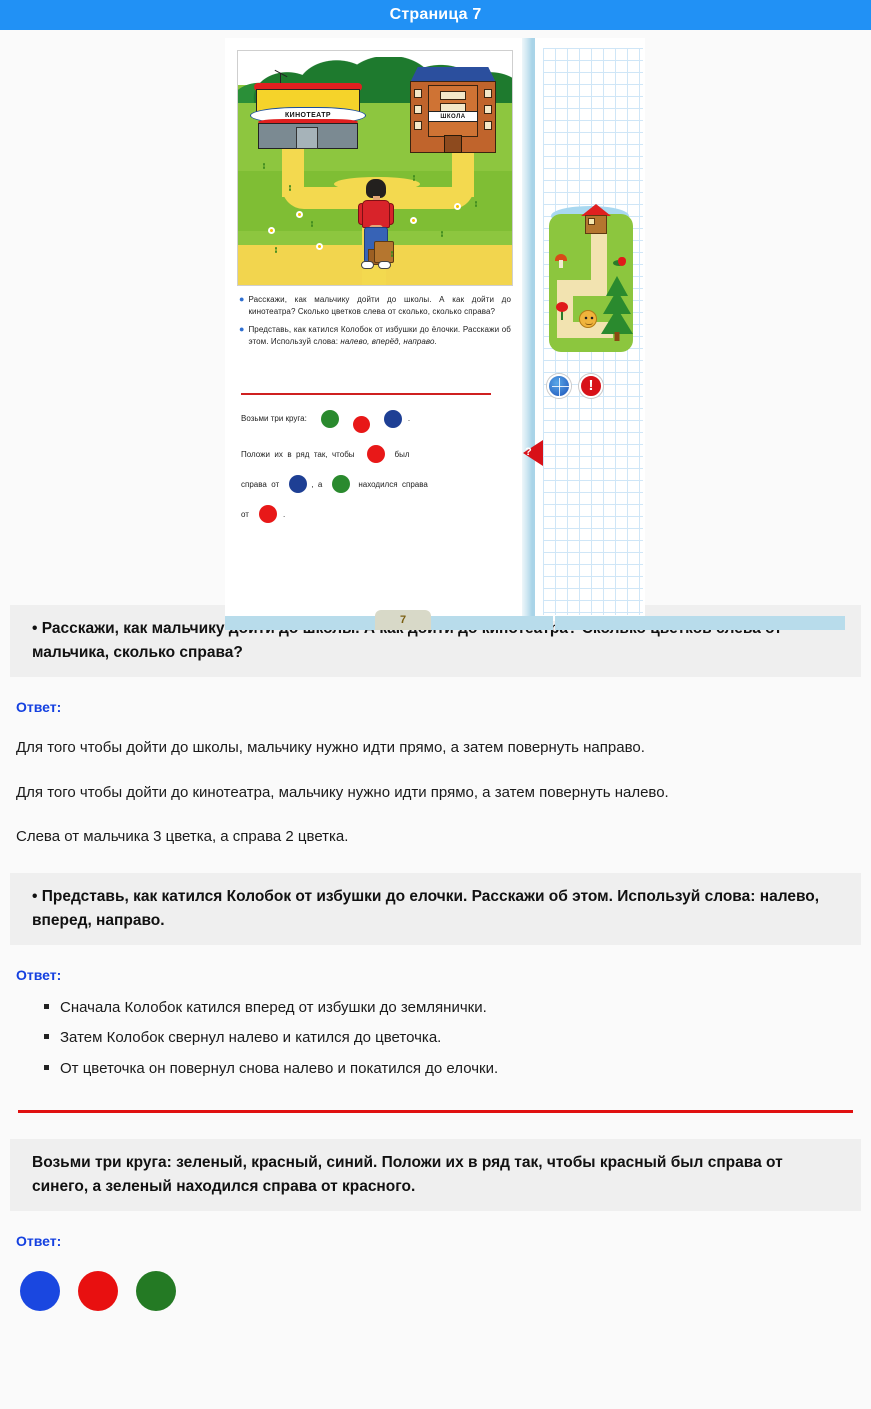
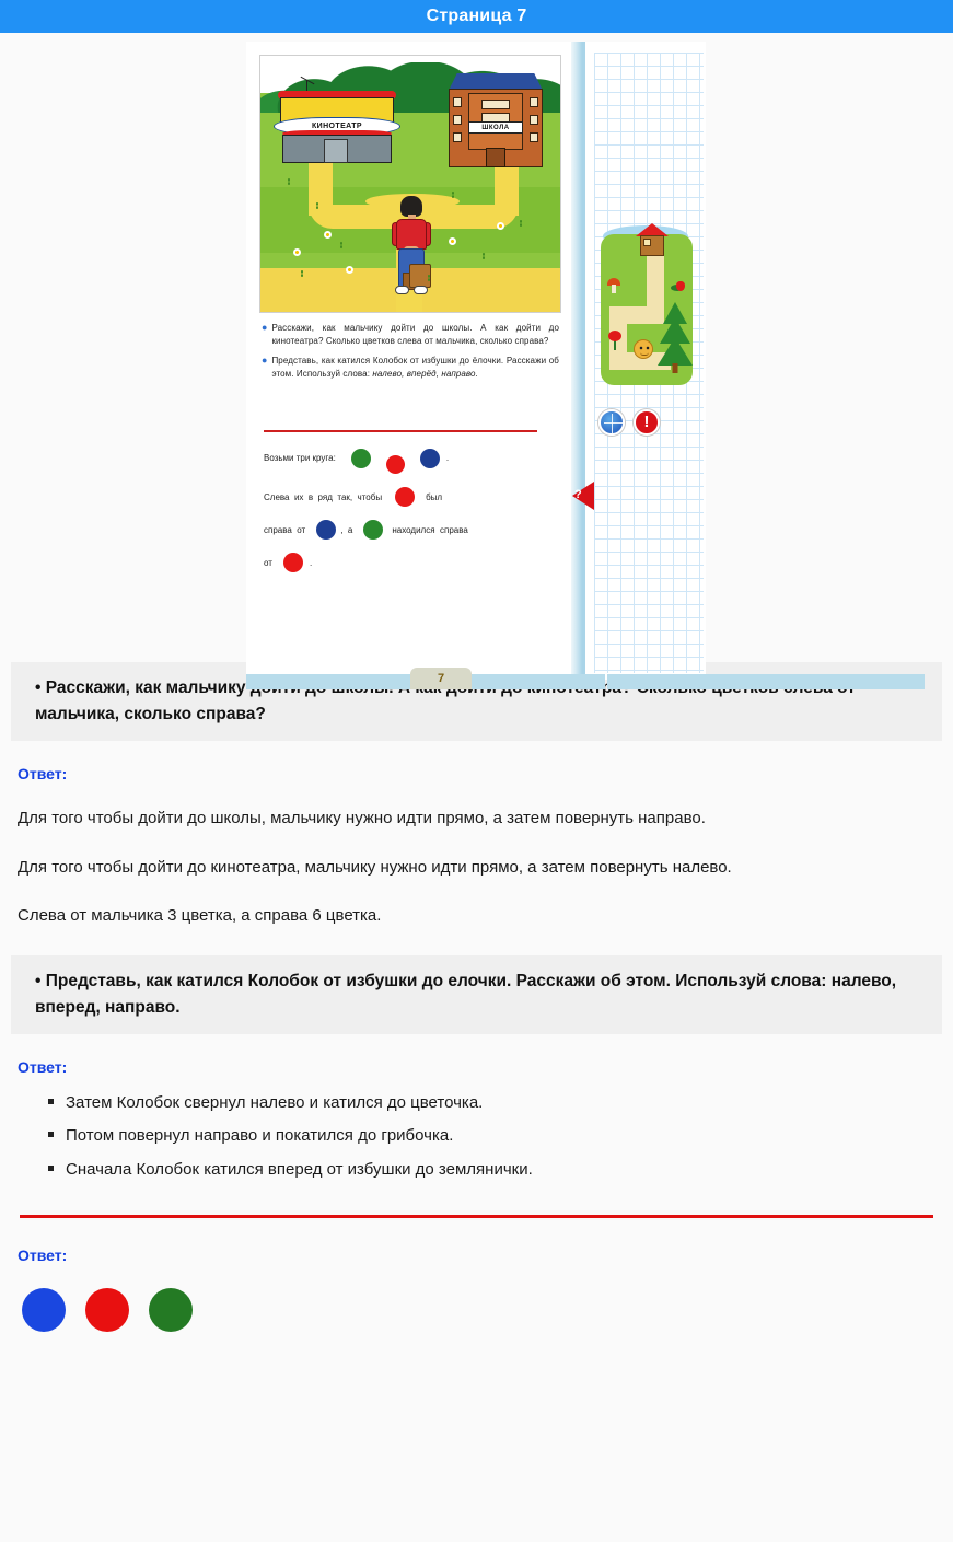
  Страница 7
  ●
- Расскажи, как мальчику дойти до школы. А как дойти до кинотеатра? Сколько цветков слева от сколько, сколько справа?
+ Расскажи, как мальчику дойти до школы. А как дойти до кинотеатра? Сколько цветков слева от мальчика, сколько справа?
  ●
  Представь, как катился Колобок от избушки до ёлочки. Расскажи об этом. Используй слова: налево, вперёд, направо.
  Возьми три круга:
  .
- Положи их в ряд так, чтобы
+ Слева их в ряд так, чтобы
  был
  справа от
  , а
  находился справа
  от
  .
  !
  ?
  7
  Ответ:
  Для того чтобы дойти до школы, мальчику нужно идти прямо, а затем повернуть направо.
  Для того чтобы дойти до кинотеатра, мальчику нужно идти прямо, а затем повернуть налево.
- Слева от мальчика 3 цветка, а справа 2 цветка.
+ Слева от мальчика 3 цветка, а справа 6 цветка.
  • Представь, как катился Колобок от избушки до елочки. Расскажи об этом. Используй слова: налево, вперед, направо.
  Ответ:
- Сначала Колобок катился вперед от избушки до землянички.
+ Затем Колобок свернул налево и катился до цветочка.
+ Потом повернул направо и покатился до грибочка.
- Затем Колобок свернул налево и катился до цветочка.
+ Сначала Колобок катился вперед от избушки до землянички.
- От цветочка он повернул снова налево и покатился до елочки.
- Возьми три круга: зеленый, красный, синий. Положи их в ряд так, чтобы красный был справа от синего, а зеленый находился справа от красного.
  Ответ:
